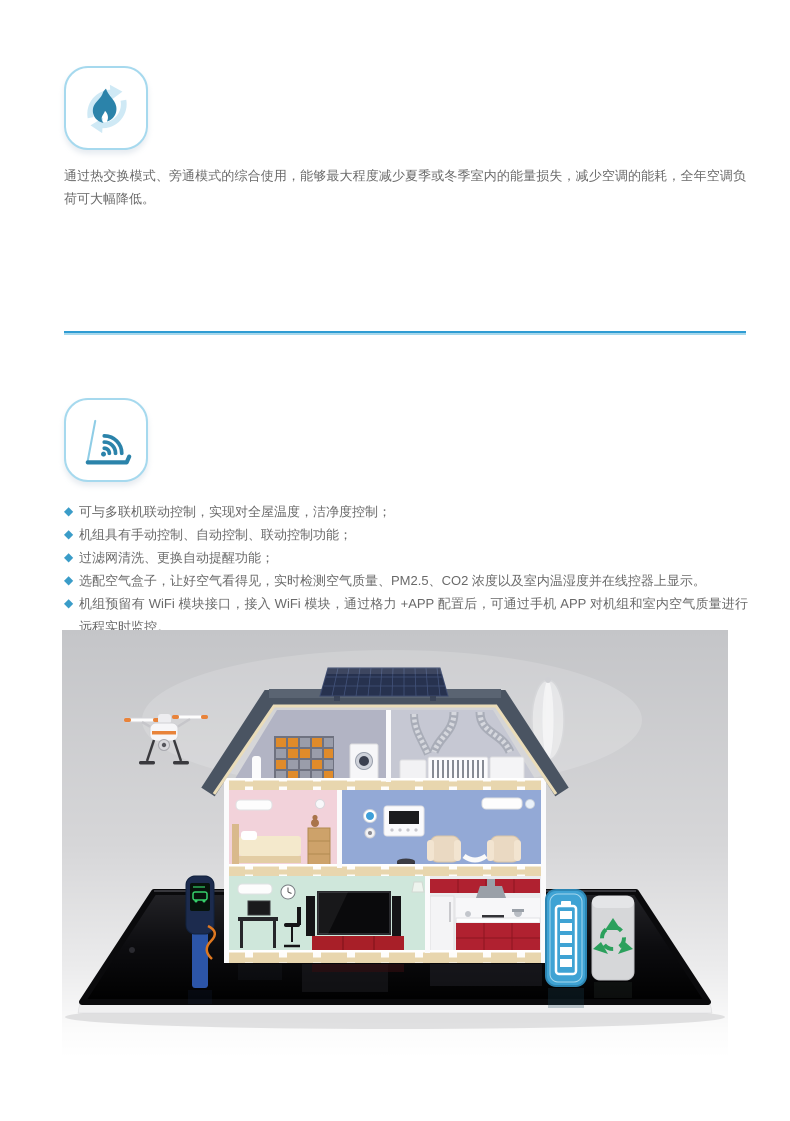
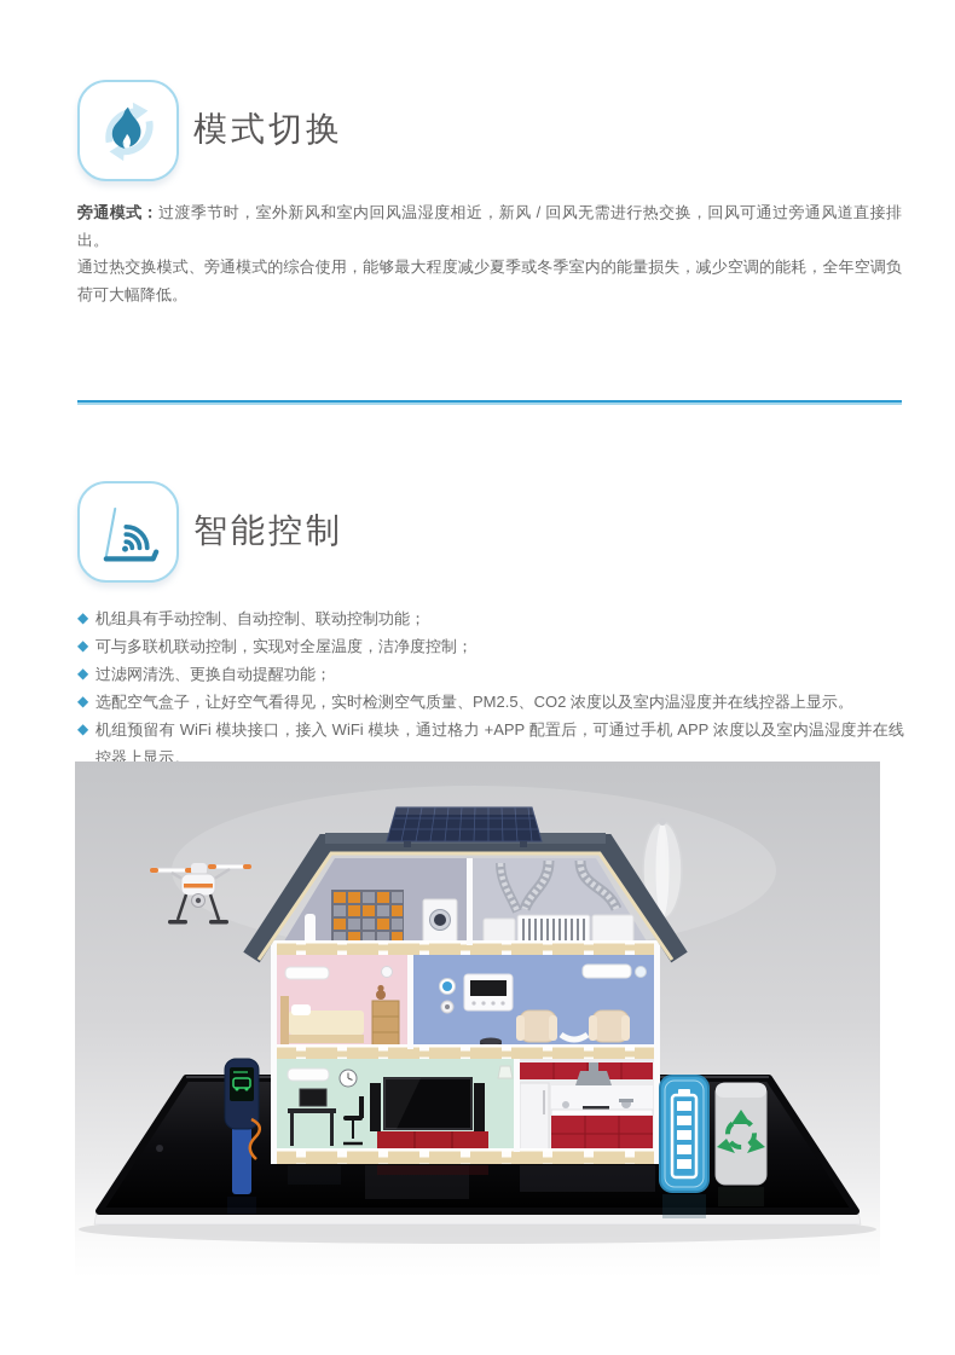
+ 模式切换
+ 旁通模式：过渡季节时，室外新风和室内回风温湿度相近，新风 / 回风无需进行热交换，回风可通过旁通风道直接排出。
  通过热交换模式、旁通模式的综合使用，能够最大程度减少夏季或冬季室内的能量损失，减少空调的能耗，全年空调负荷可大幅降低。
+ 智能控制
  ◆
- 可与多联机联动控制，实现对全屋温度，洁净度控制；
+ 机组具有手动控制、自动控制、联动控制功能；
  ◆
- 机组具有手动控制、自动控制、联动控制功能；
+ 可与多联机联动控制，实现对全屋温度，洁净度控制；
  ◆
  过滤网清洗、更换自动提醒功能；
  ◆
  选配空气盒子，让好空气看得见，实时检测空气质量、PM2.5、CO2 浓度以及室内温湿度并在线控器上显示。
  ◆
- 机组预留有 WiFi 模块接口，接入 WiFi 模块，通过格力 +APP 配置后，可通过手机 APP 对机组和室内空气质量进行远程实时监控。
+ 机组预留有 WiFi 模块接口，接入 WiFi 模块，通过格力 +APP 配置后，可通过手机 APP 浓度以及室内温湿度并在线控器上显示。
